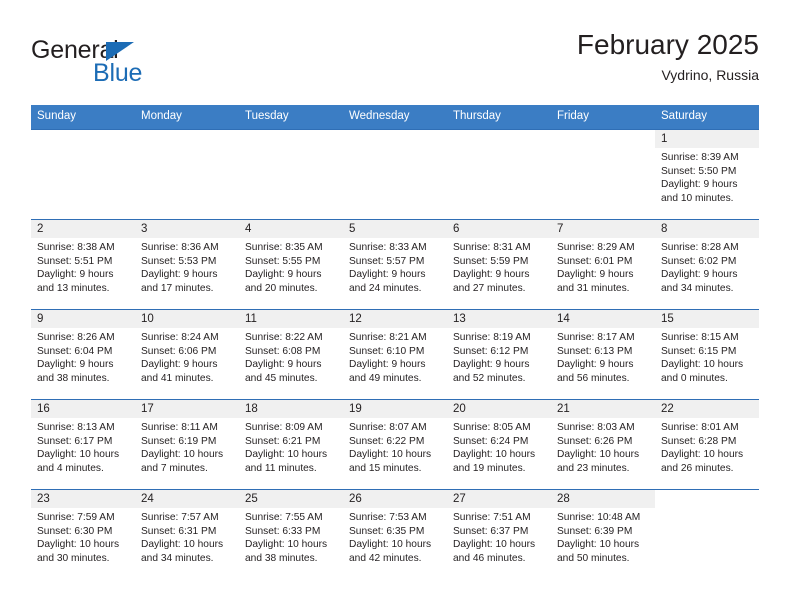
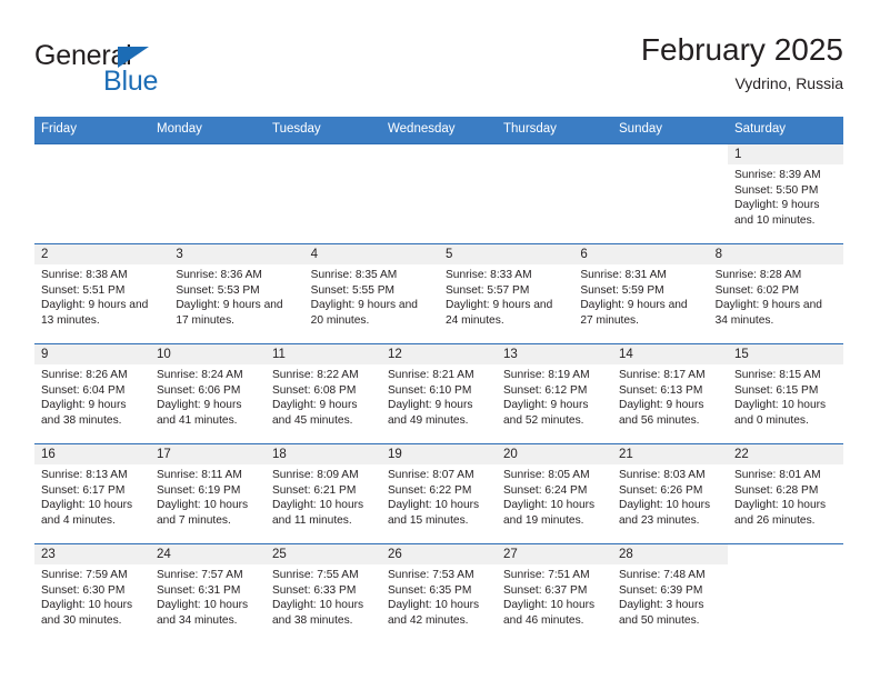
  General
  Blue
  February 2025
  Vydrino, Russia
- Sunday
+ Friday
  Monday
  Tuesday
  Wednesday
  Thursday
- Friday
+ Sunday
  Saturday
  1
  Sunrise: 8:39 AM
  Sunset: 5:50 PM
  Daylight: 9 hours and 10 minutes.
  2
  Sunrise: 8:38 AM
  Sunset: 5:51 PM
  Daylight: 9 hours and 13 minutes.
  3
  Sunrise: 8:36 AM
  Sunset: 5:53 PM
  Daylight: 9 hours and 17 minutes.
  4
  Sunrise: 8:35 AM
  Sunset: 5:55 PM
  Daylight: 9 hours and 20 minutes.
  5
  Sunrise: 8:33 AM
  Sunset: 5:57 PM
  Daylight: 9 hours and 24 minutes.
  6
  Sunrise: 8:31 AM
  Sunset: 5:59 PM
  Daylight: 9 hours and 27 minutes.
- 7
- Sunrise: 8:29 AM
- Sunset: 6:01 PM
- Daylight: 9 hours and 31 minutes.
  8
  Sunrise: 8:28 AM
  Sunset: 6:02 PM
  Daylight: 9 hours and 34 minutes.
  9
  Sunrise: 8:26 AM
  Sunset: 6:04 PM
  Daylight: 9 hours and 38 minutes.
  10
  Sunrise: 8:24 AM
  Sunset: 6:06 PM
  Daylight: 9 hours and 41 minutes.
  11
  Sunrise: 8:22 AM
  Sunset: 6:08 PM
  Daylight: 9 hours and 45 minutes.
  12
  Sunrise: 8:21 AM
  Sunset: 6:10 PM
  Daylight: 9 hours and 49 minutes.
  13
  Sunrise: 8:19 AM
  Sunset: 6:12 PM
  Daylight: 9 hours and 52 minutes.
  14
  Sunrise: 8:17 AM
  Sunset: 6:13 PM
  Daylight: 9 hours and 56 minutes.
  15
  Sunrise: 8:15 AM
  Sunset: 6:15 PM
  Daylight: 10 hours and 0 minutes.
  16
  Sunrise: 8:13 AM
  Sunset: 6:17 PM
  Daylight: 10 hours and 4 minutes.
  17
  Sunrise: 8:11 AM
  Sunset: 6:19 PM
  Daylight: 10 hours and 7 minutes.
  18
  Sunrise: 8:09 AM
  Sunset: 6:21 PM
  Daylight: 10 hours and 11 minutes.
  19
  Sunrise: 8:07 AM
  Sunset: 6:22 PM
  Daylight: 10 hours and 15 minutes.
  20
  Sunrise: 8:05 AM
  Sunset: 6:24 PM
  Daylight: 10 hours and 19 minutes.
  21
  Sunrise: 8:03 AM
  Sunset: 6:26 PM
  Daylight: 10 hours and 23 minutes.
  22
  Sunrise: 8:01 AM
  Sunset: 6:28 PM
  Daylight: 10 hours and 26 minutes.
  23
  Sunrise: 7:59 AM
  Sunset: 6:30 PM
  Daylight: 10 hours and 30 minutes.
  24
  Sunrise: 7:57 AM
  Sunset: 6:31 PM
  Daylight: 10 hours and 34 minutes.
  25
  Sunrise: 7:55 AM
  Sunset: 6:33 PM
  Daylight: 10 hours and 38 minutes.
  26
  Sunrise: 7:53 AM
  Sunset: 6:35 PM
  Daylight: 10 hours and 42 minutes.
  27
  Sunrise: 7:51 AM
  Sunset: 6:37 PM
  Daylight: 10 hours and 46 minutes.
  28
- Sunrise: 10:48 AM
+ Sunrise: 7:48 AM
  Sunset: 6:39 PM
- Daylight: 10 hours and 50 minutes.
+ Daylight: 3 hours and 50 minutes.
